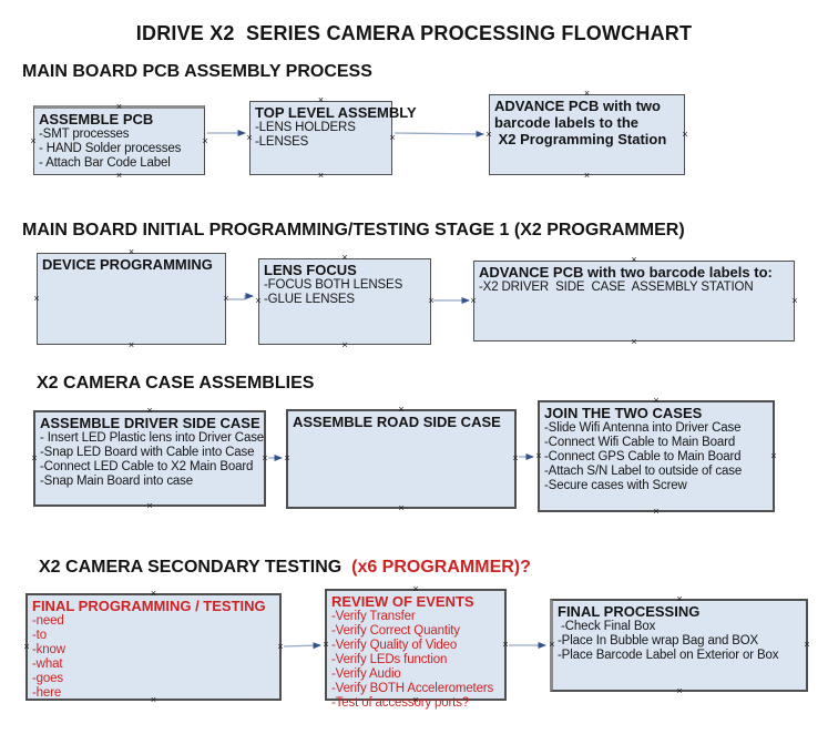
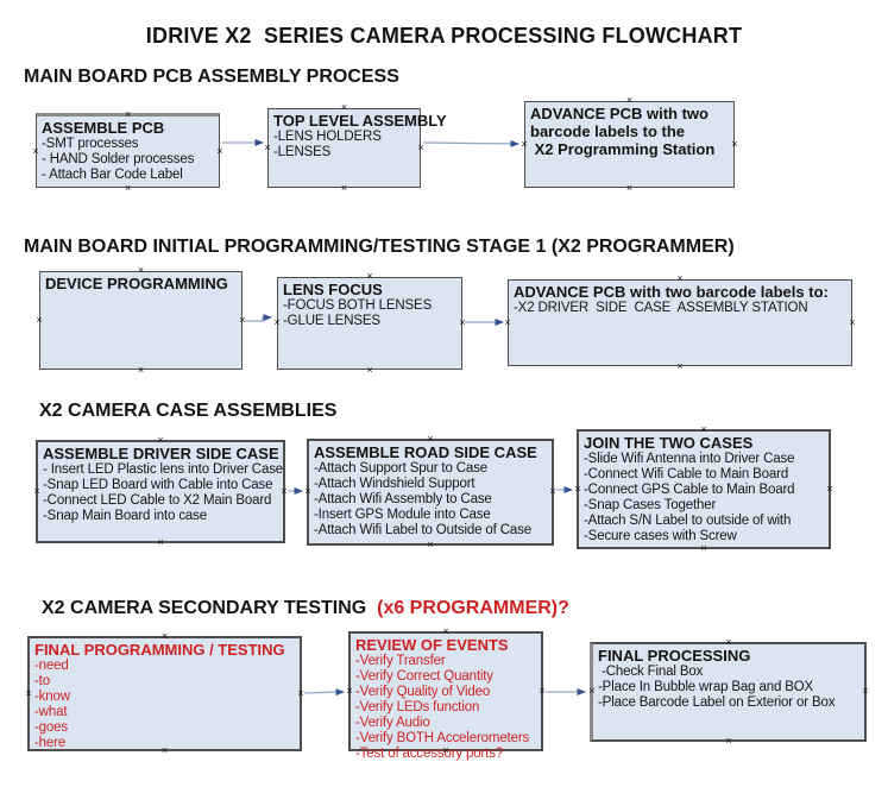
  IDRIVE X2 SERIES CAMERA PROCESSING FLOWCHART
  MAIN BOARD PCB ASSEMBLY PROCESS
  MAIN BOARD INITIAL PROGRAMMING/TESTING STAGE 1 (X2 PROGRAMMER)
  X2 CAMERA CASE ASSEMBLIES
  X2 CAMERA SECONDARY TESTING (x6 PROGRAMMER)?
  ASSEMBLE PCB
  -SMT processes
  - HAND Solder processes
  - Attach Bar Code Label
  ×
  ×
  ×
  ×
  TOP LEVEL ASSEM
  -LENS HOLDERS
  -LENSES
  ×
  ×
  ×
  ×
  ADVANCE PCB with two
  barcode labels to the
  X2 Programming Station
  ×
  ×
  ×
  ×
  DEVICE PROGRAMMING
  ×
  ×
  ×
  ×
  LENS FOCUS
  -FOCUS BOTH LENSES
  -GLUE LENSES
  ×
  ×
  ×
  ×
  ADVANCE PCB with two barcode labels to:
  -X2 DRIVER SIDE CASE ASSEMBLY STATION
  ×
  ×
  ×
  ×
  ASSEMBLE DRIVER SIDE CASE
  - Insert LED Plastic lens into Driver Cas
  -Snap LED Board with Cable into Case
  -Connect LED Cable to X2 Main Board
  -Snap Main Board into case
  ×
  ×
  ×
  ×
  ASSEMBLE ROAD SIDE CASE
+ -Attach Support Spur to Case
+ -Attach Windshield Support
+ -Attach Wifi Assembly to Case
+ -Insert GPS Module into Case
+ -Attach Wifi Label to Outside of Case
  ×
  ×
  ×
  ×
  JOIN THE TWO CASES
  -Slide Wifi Antenna into Driver Case
  -Connect Wifi Cable to Main Board
  -Connect GPS Cable to Main Board
+ -Snap Cases Together
- -Attach S/N Label to outside of case
+ -Attach S/N Label to outside of with
  -Secure cases with Screw
  ×
  ×
  ×
  ×
  FINAL PROGRAMMING / TESTING
  -need
  -to
  -know
  -what
  -goes
  -here
  ×
  ×
  ×
  ×
  REVIEW OF EVENTS
  -Verify Transfer
  -Verify Correct Quantity
  -Verify Quality of Video
  -Verify LEDs function
  -Verify Audio
  -Verify BOTH Accelerometers
  -Test of accessory ports?
  ×
  ×
  ×
  ×
  FINAL PROCESSING
  -Check Final Box
  -Place In Bubble wrap Bag and BOX
  -Place Barcode Label on Exterior or Box
  ×
  ×
  ×
  ×
